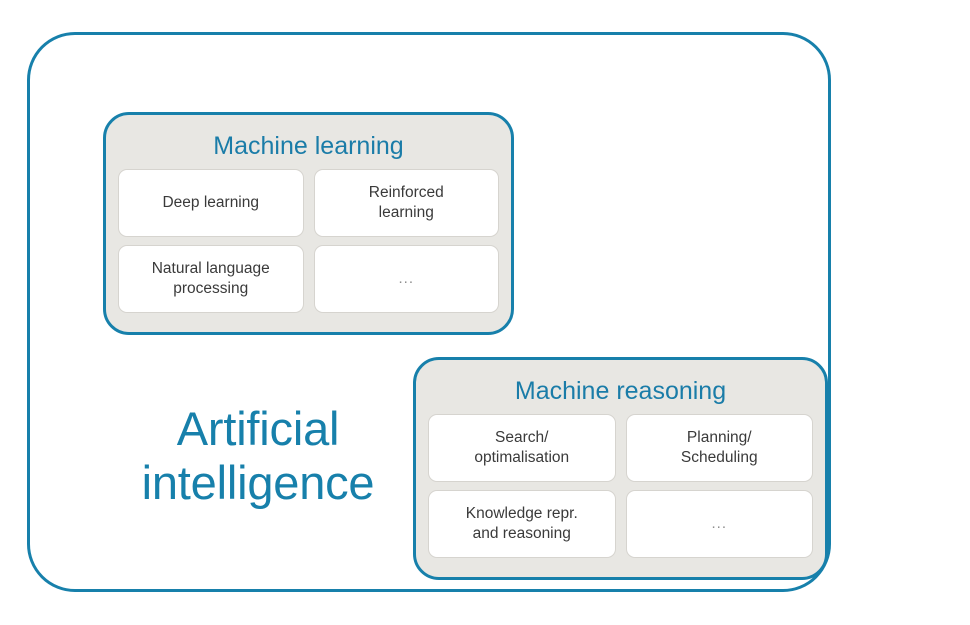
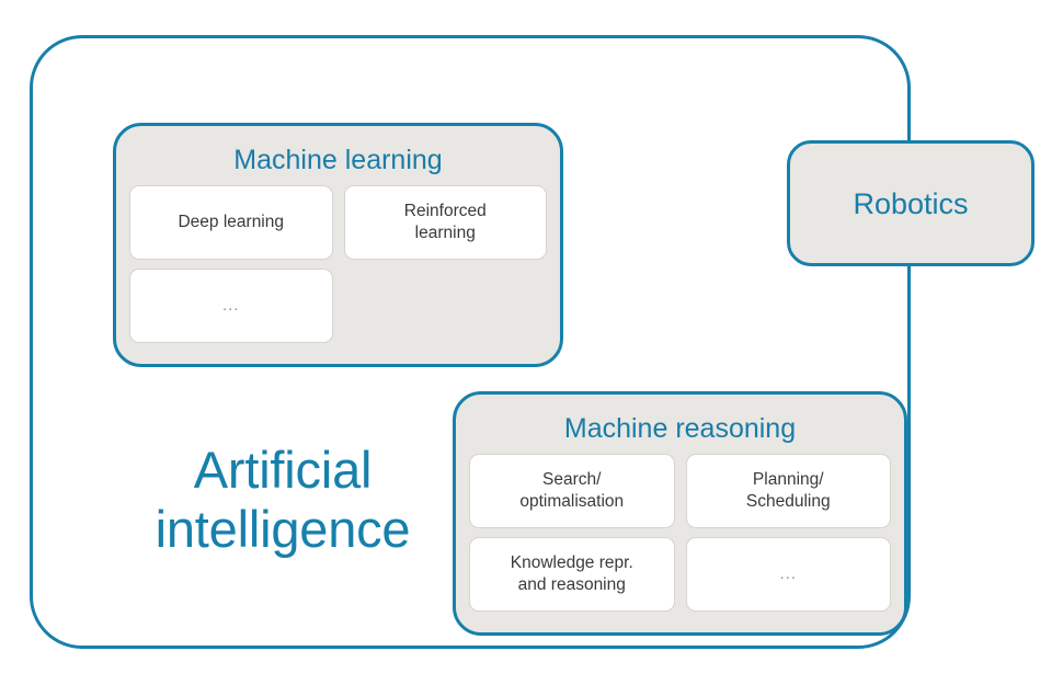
  Artificial
  intelligence
  Machine learning
  Deep learning
  Reinforced
  learning
- Natural language
- processing
  ...
  Machine reasoning
  Search/
  optimalisation
  Planning/
  Scheduling
  Knowledge repr.
  and reasoning
  ...
+ Robotics
